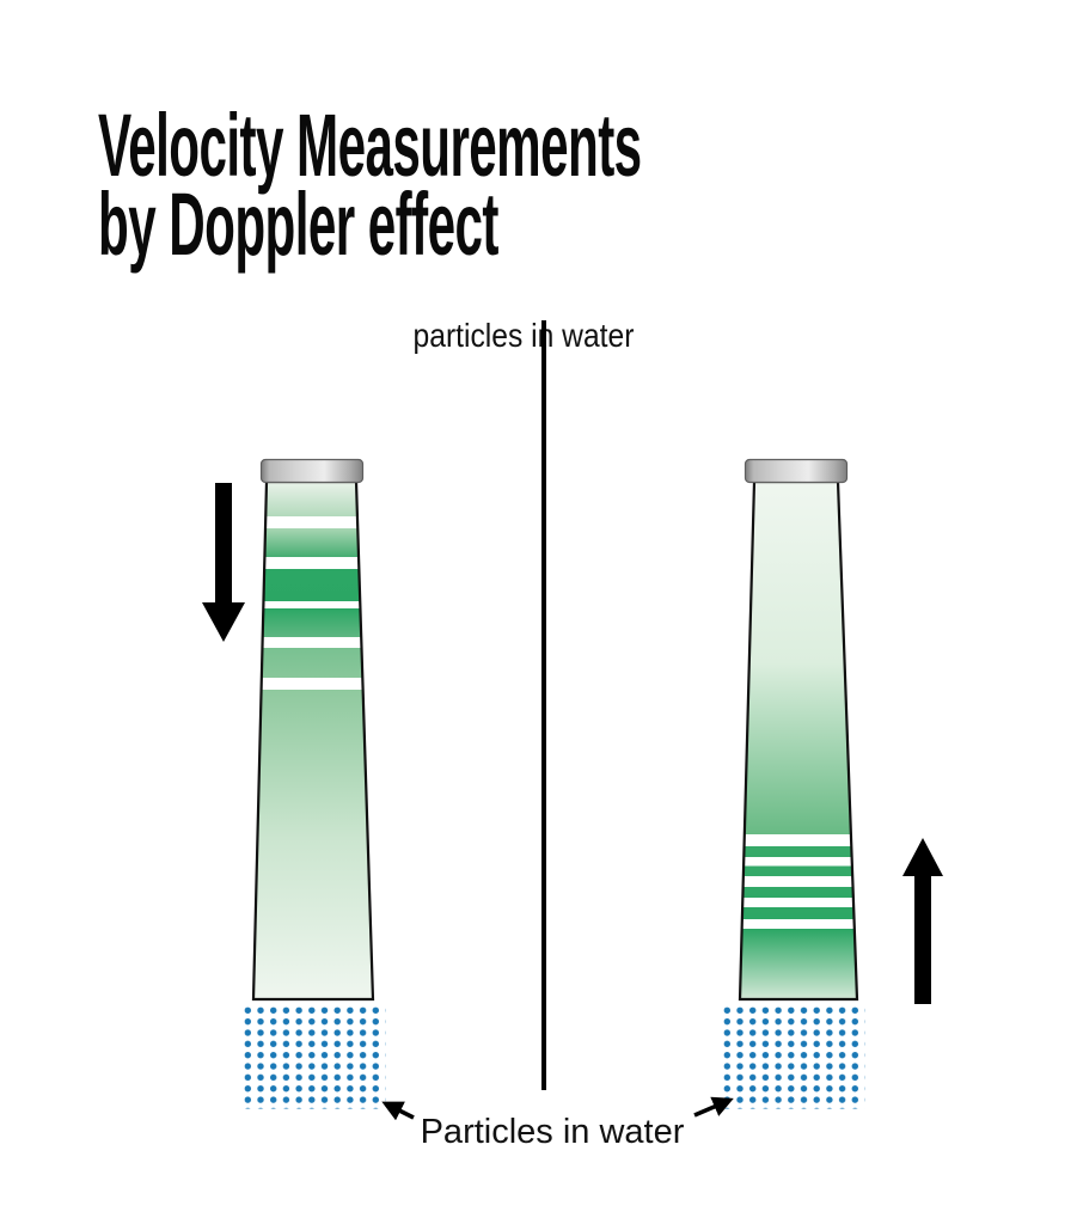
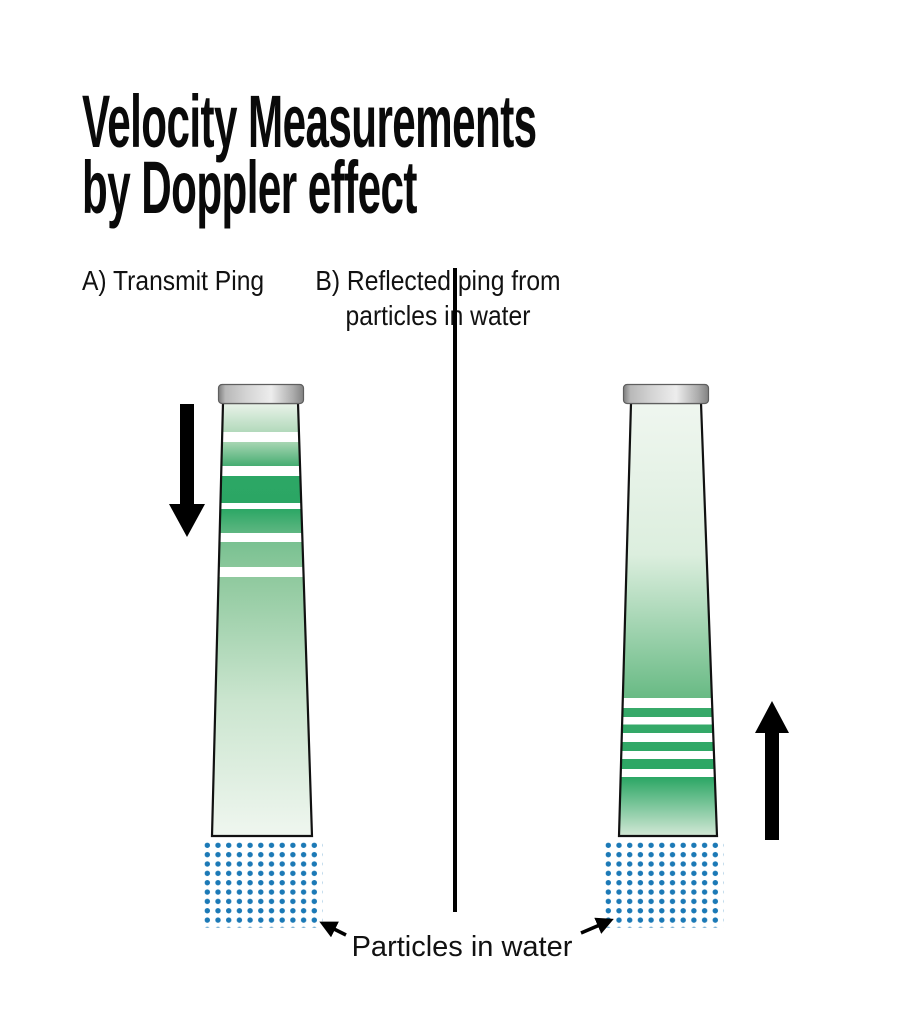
  Velocity Measurements
  by Doppler effect
+ A) Transmit Ping
+ B) Reflected ping from
  particles i water
  Particles in water
